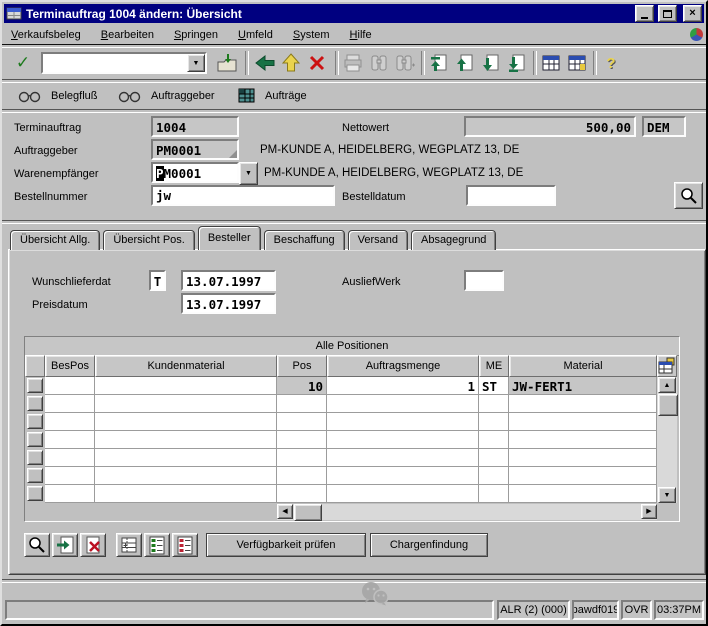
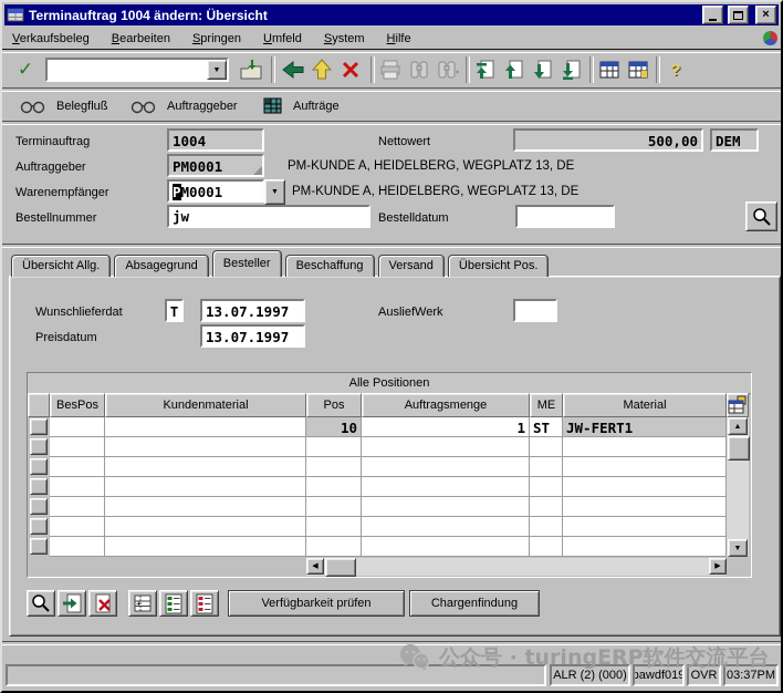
  Terminauftrag 1004 ändern: Übersicht
  ×
  Verkaufsbeleg
  Bearbeiten
  Springen
  Umfeld
  System
  Hilfe
  ✓
  ?
  Belegfluß
  Auftraggeber
  Aufträge
  Terminauftrag
  1004
  Nettowert
  500,00
  DEM
  Auftraggeber
  PM0001
  PM-KUNDE A, HEIDELBERG, WEGPLATZ 13, DE
  Warenempfänger
  PM0001
  PM-KUNDE A, HEIDELBERG, WEGPLATZ 13, DE
  Bestellnummer
  jw
  Bestelldatum
  Übersicht Allg.
- Übersicht Pos.
+ Absagegrund
  Besteller
  Beschaffung
  Versand
- Absagegrund
+ Übersicht Pos.
  Wunschlieferdat
  T
  13.07.1997
  AusliefWerk
  Preisdatum
  13.07.1997
  Alle Positionen
  BesPos
  Kundenmaterial
  Pos
  Auftragsmenge
  ME
  Material
  10
  1
  ST
  JW-FERT1
  Verfügbarkeit prüfen
  Chargenfindung
  ALR (2) (000)
  pawdf019
  OVR
  03:37PM
+ 公众号 · turingERP软件交流平台
